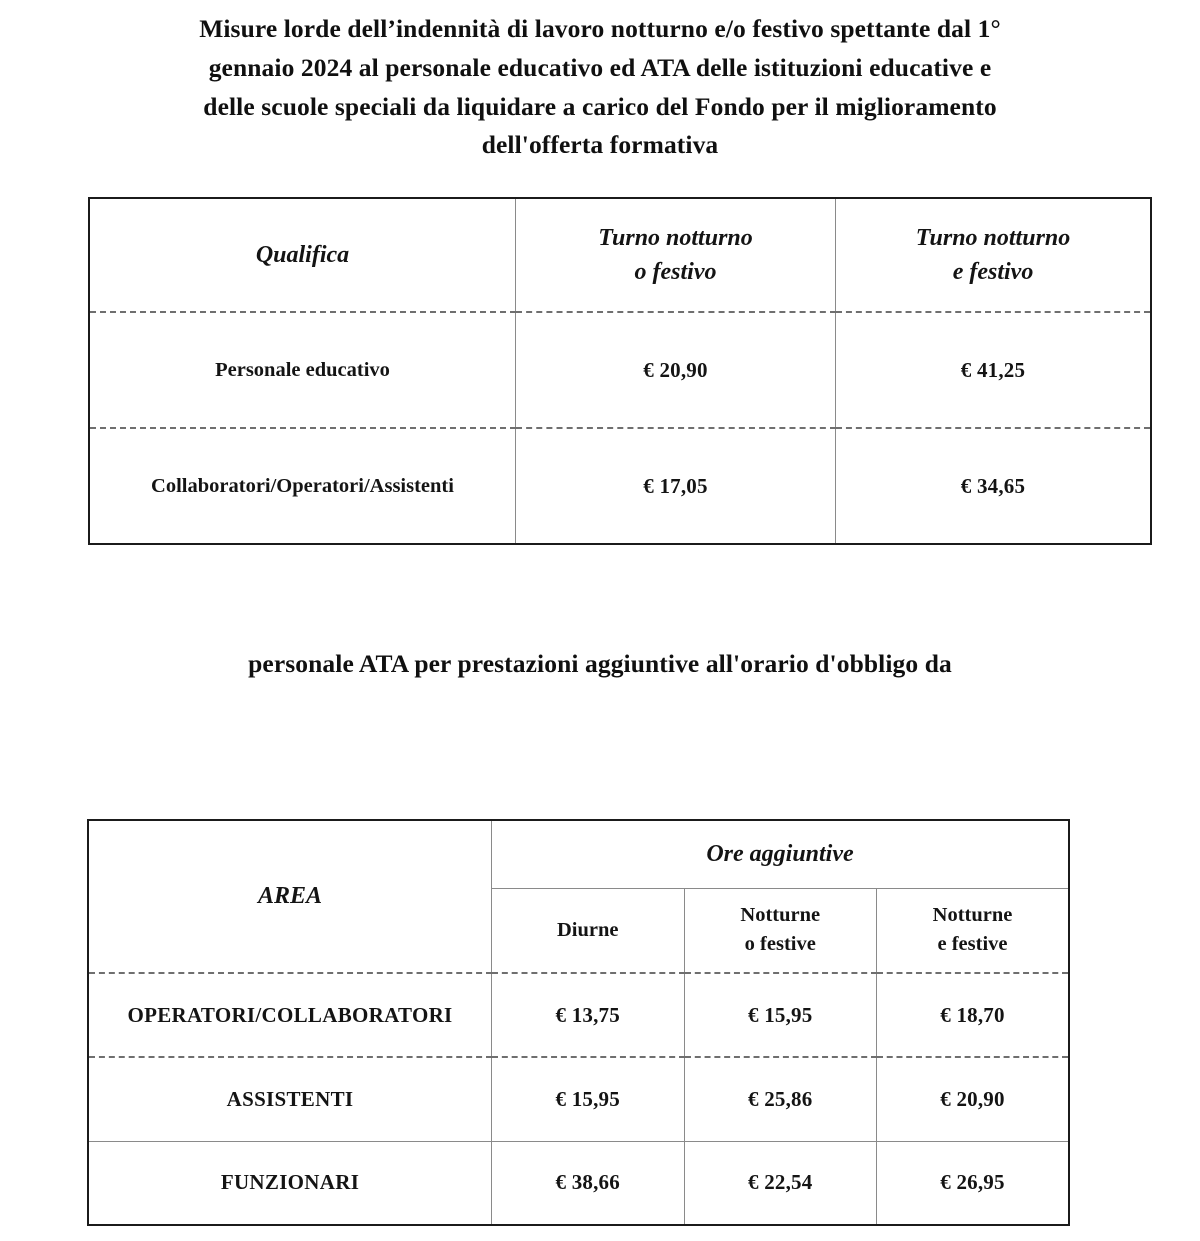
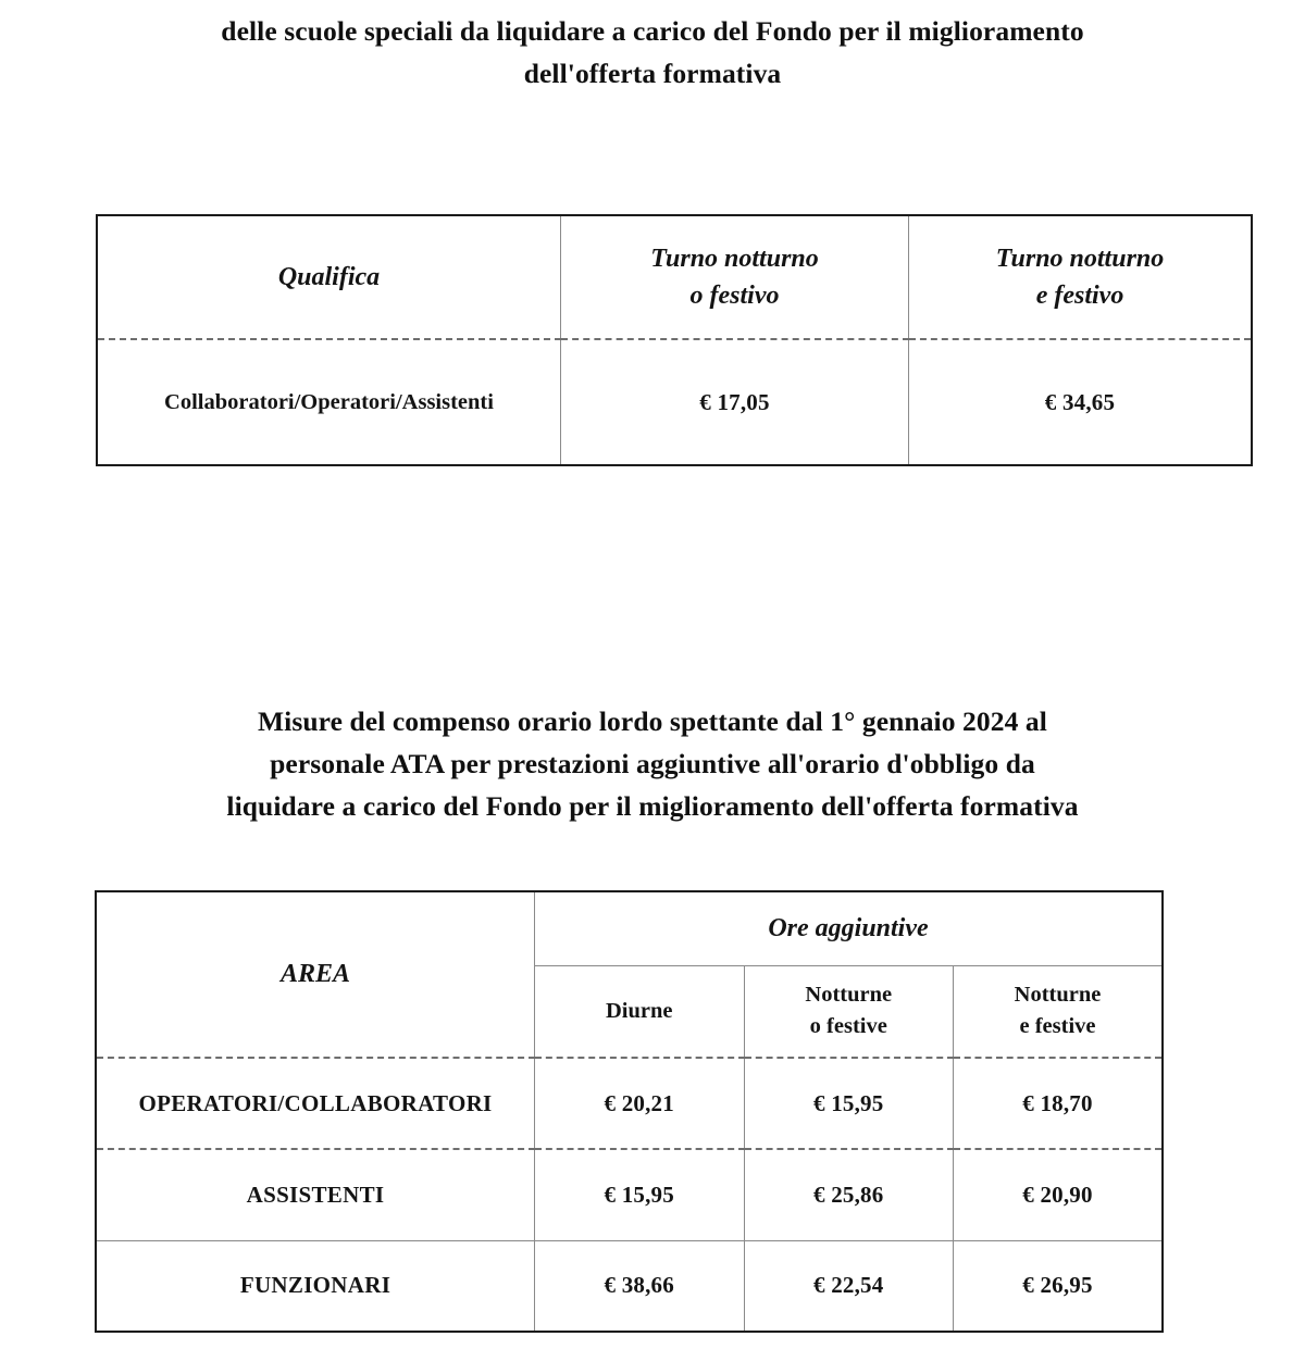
- Misure lorde dell’indennità di lavoro notturno e/o festivo spettante dal 1°
- gennaio 2024 al personale educativo ed ATA delle istituzioni educative e
  delle scuole speciali da liquidare a carico del Fondo per il miglioramento
  dell'offerta formativa
  Qualifica	Turno notturno o festivo	Turno notturno e festivo
- Personale educativo	€ 20,90	€ 41,25
  Collaboratori/Operatori/Assistenti	€ 17,05	€ 34,65
+ Misure del compenso orario lordo spettante dal 1° gennaio 2024 al
  personale ATA per prestazioni aggiuntive all'orario d'obbligo da
+ liquidare a carico del Fondo per il miglioramento dell'offerta formativa
  AREA	Ore aggiuntive
  Diurne	Notturne o festive	Notturne e festive
- OPERATORI/COLLABORATORI	€ 13,75	€ 15,95	€ 18,70
+ OPERATORI/COLLABORATORI	€ 20,21	€ 15,95	€ 18,70
  ASSISTENTI	€ 15,95	€ 25,86	€ 20,90
  FUNZIONARI	€ 38,66	€ 22,54	€ 26,95
